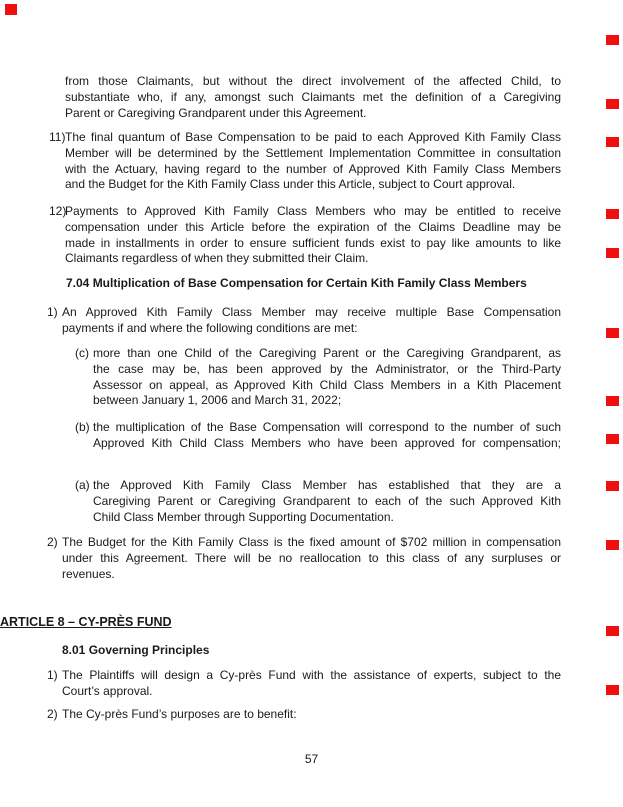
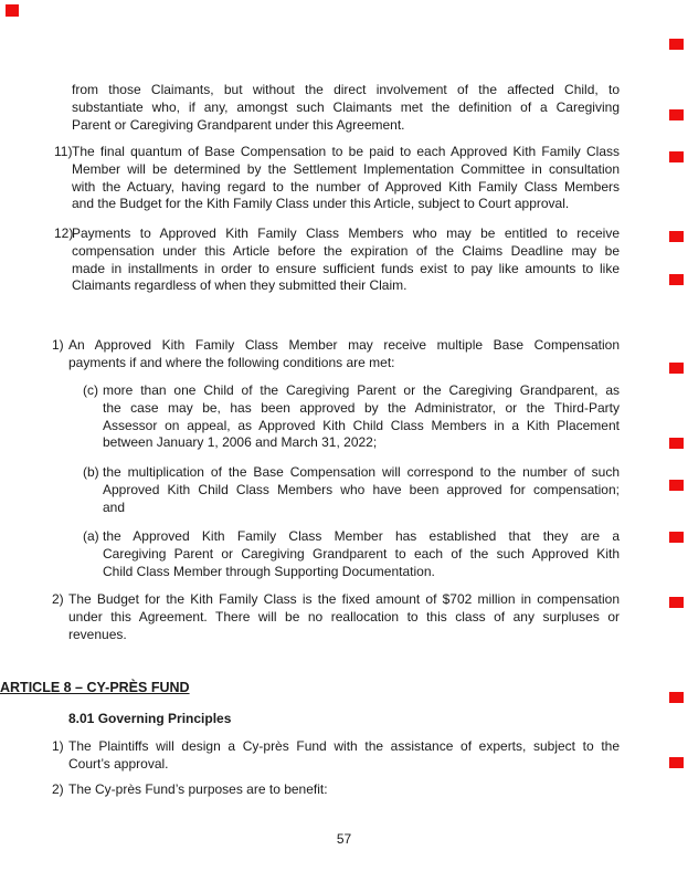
  from those Claimants, but without the direct involvement of the affected Child, to
  substantiate who, if any, amongst such Claimants met the definition of a Caregiving
  Parent or Caregiving Grandparent under this Agreement.
  11)
  The final quantum of Base Compensation to be paid to each Approved Kith Family Class
  Member will be determined by the Settlement Implementation Committee in consultation
  with the Actuary, having regard to the number of Approved Kith Family Class Members
  and the Budget for the Kith Family Class under this Article, subject to Court approval.
  12)
  Payments to Approved Kith Family Class Members who may be entitled to receive
  compensation under this Article before the expiration of the Claims Deadline may be
  made in installments in order to ensure sufficient funds exist to pay like amounts to like
  Claimants regardless of when they submitted their Claim.
- 7.04 Multiplication of Base Compensation for Certain Kith Family Class Members
  1)
  An Approved Kith Family Class Member may receive multiple Base Compensation
  payments if and where the following conditions are met:
  (c)
  more than one Child of the Caregiving Parent or the Caregiving Grandparent, as
  the case may be, has been approved by the Administrator, or the Third-Party
  Assessor on appeal, as Approved Kith Child Class Members in a Kith Placement
  between January 1, 2006 and March 31, 2022;
  (b)
  the multiplication of the Base Compensation will correspond to the number of such
  Approved Kith Child Class Members who have been approved for compensation;
+ and
  (a)
  the Approved Kith Family Class Member has established that they are a
  Caregiving Parent or Caregiving Grandparent to each of the such Approved Kith
  Child Class Member through Supporting Documentation.
  2)
  The Budget for the Kith Family Class is the fixed amount of $702 million in compensation
  under this Agreement. There will be no reallocation to this class of any surpluses or
  revenues.
  ARTICLE 8 – CY-PRÈS FUND
  8.01 Governing Principles
  1)
  The Plaintiffs will design a Cy-près Fund with the assistance of experts, subject to the
  Court’s approval.
  2)
  The Cy-près Fund’s purposes are to benefit:
  57
